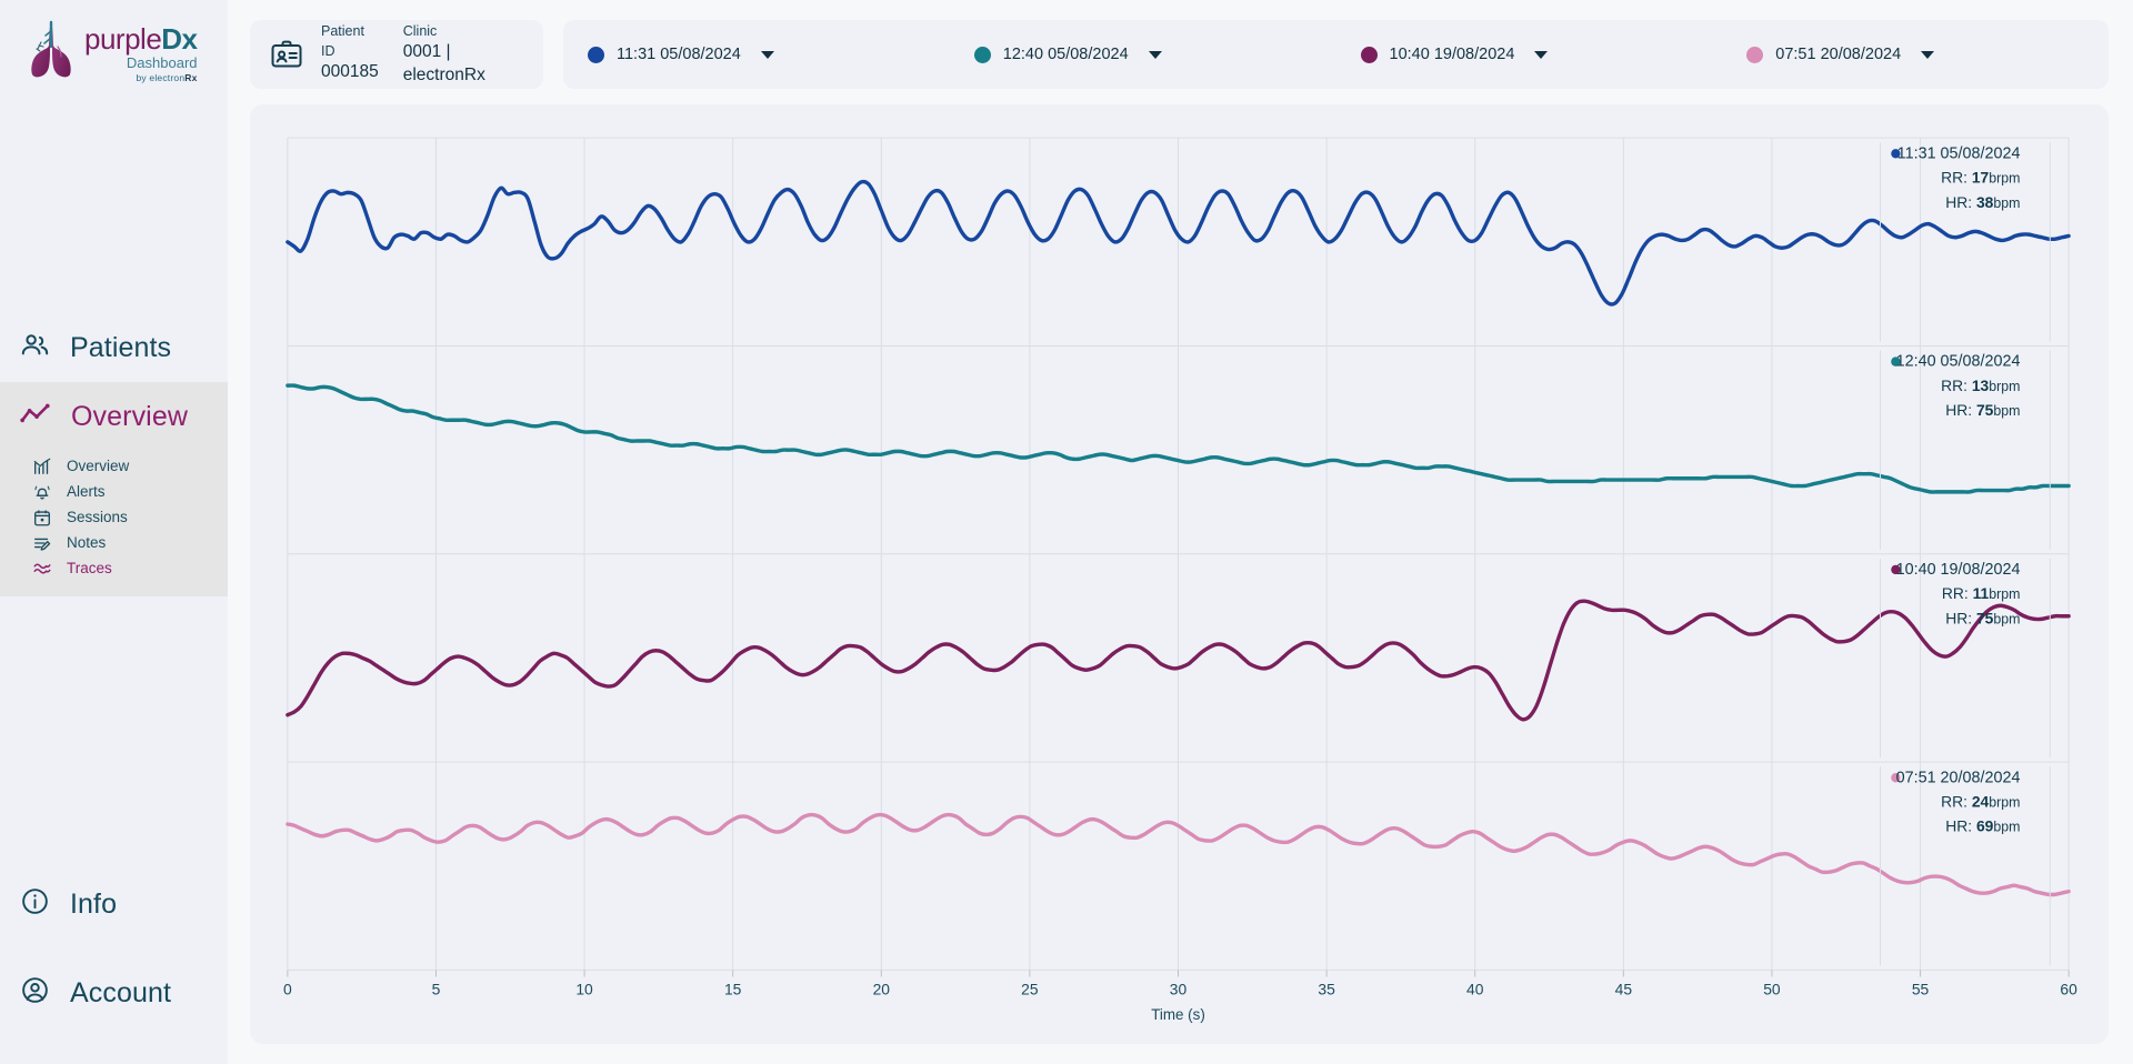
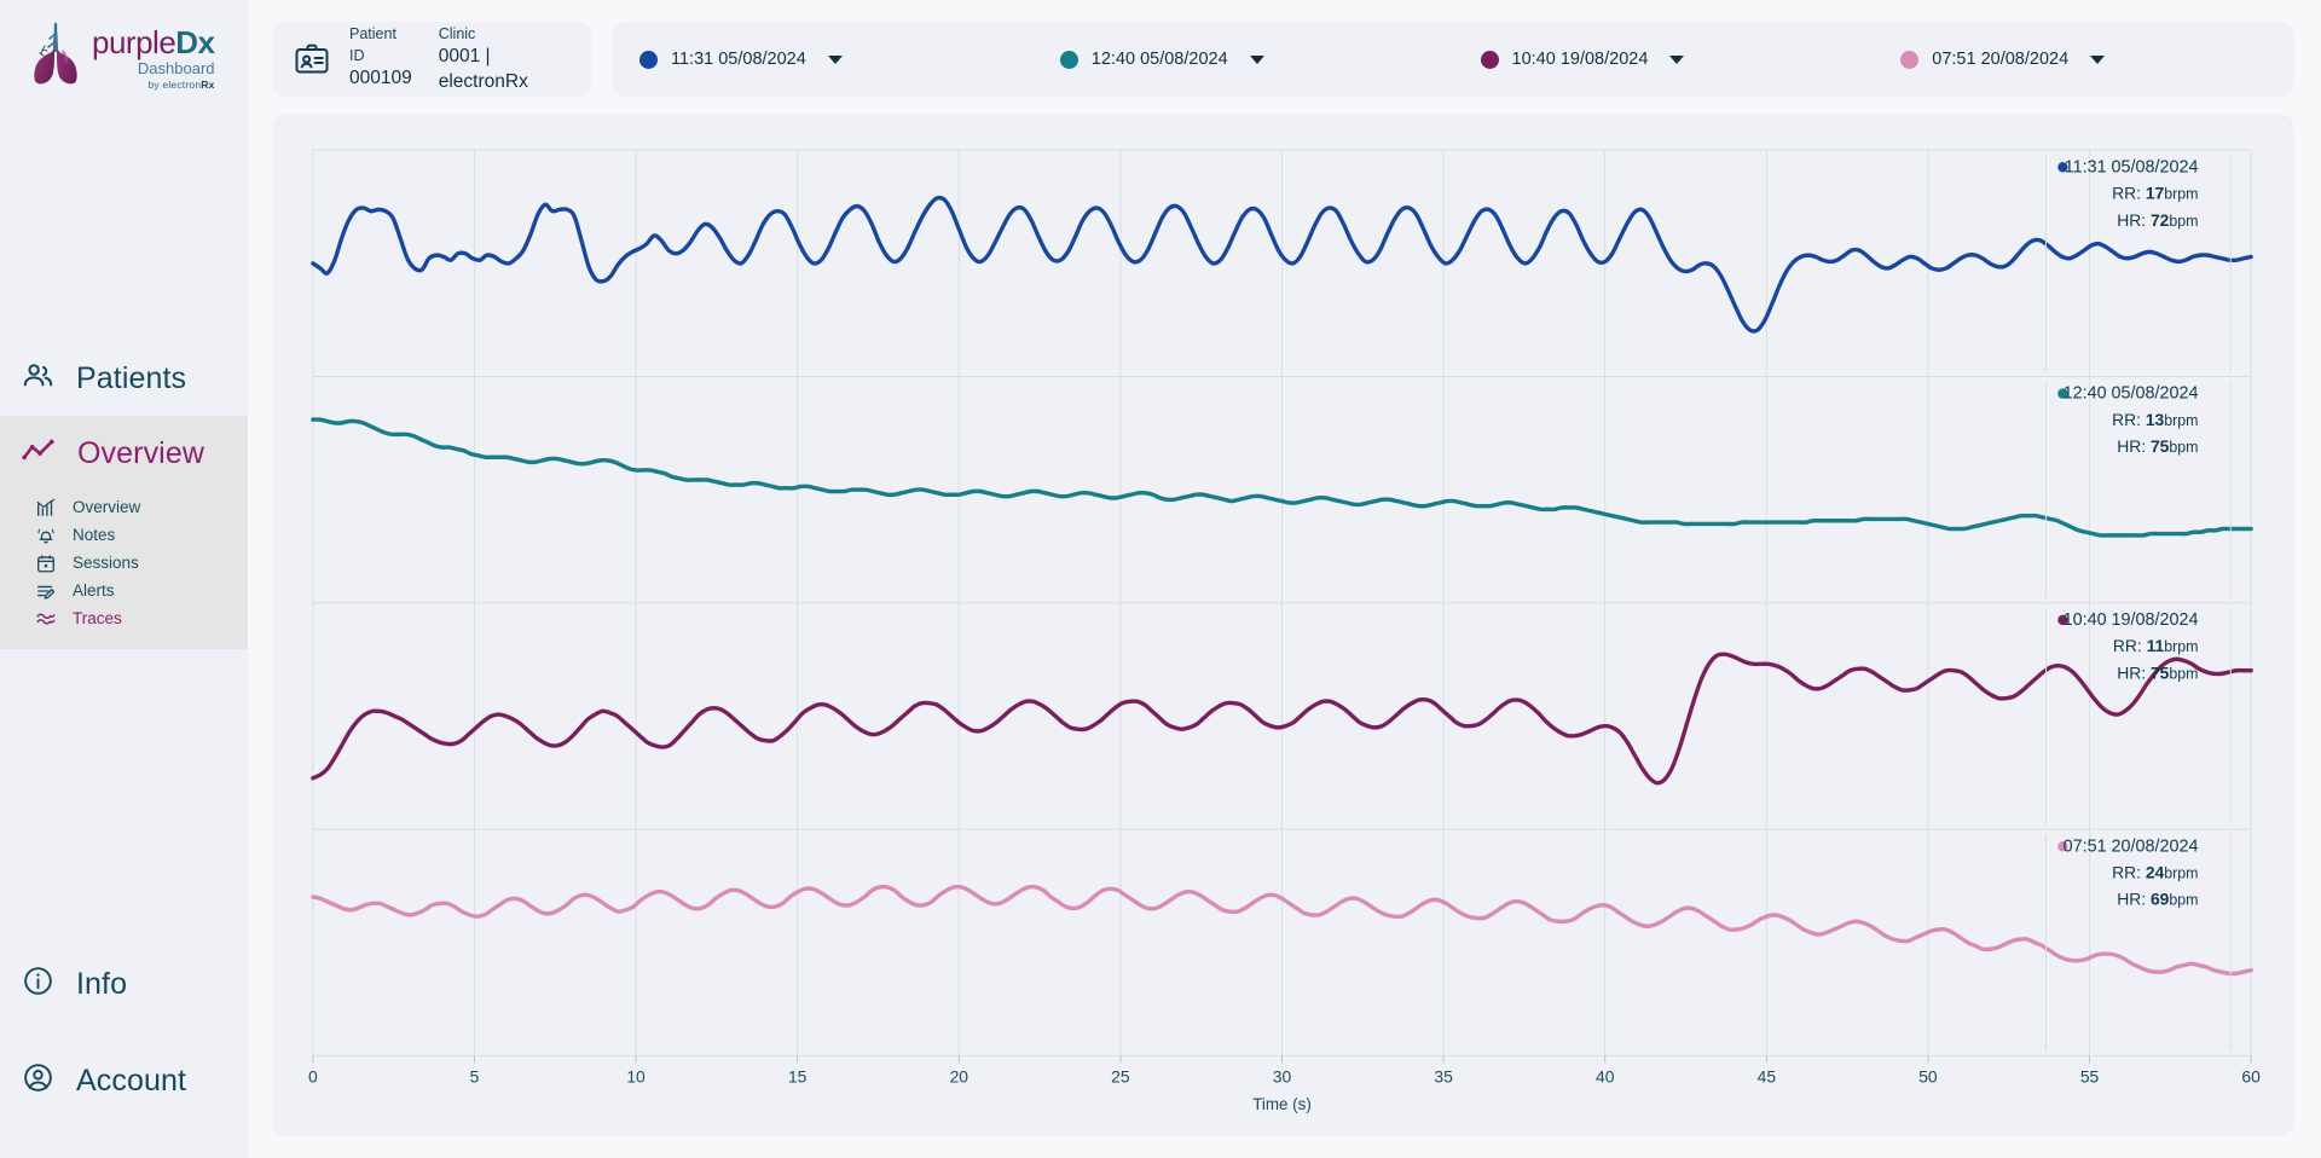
  purpleDx
  Dashboard
  by electronRx
  Patients
  Overview
  Overview
- Alerts
+ Notes
  Sessions
- Notes
+ Alerts
  Traces
  Info
  Account
  Patient ID
- 000185
+ 000109
  Clinic
  0001 | electronRx
  11:31 05/08/2024
  12:40 05/08/2024
  10:40 19/08/2024
  07:51 20/08/2024
  11:31 05/08/2024
  RR: 17brpm
- HR: 38bpm
+ HR: 72bpm
  12:40 05/08/2024
  RR: 13brpm
  HR: 75bpm
  10:40 19/08/2024
  RR: 11brpm
  HR: 75bpm
  07:51 20/08/2024
  RR: 24brpm
  HR: 69bpm
  0
  5
  10
  15
  20
  25
  30
  35
  40
  45
  50
  55
  60
  Time (s)
